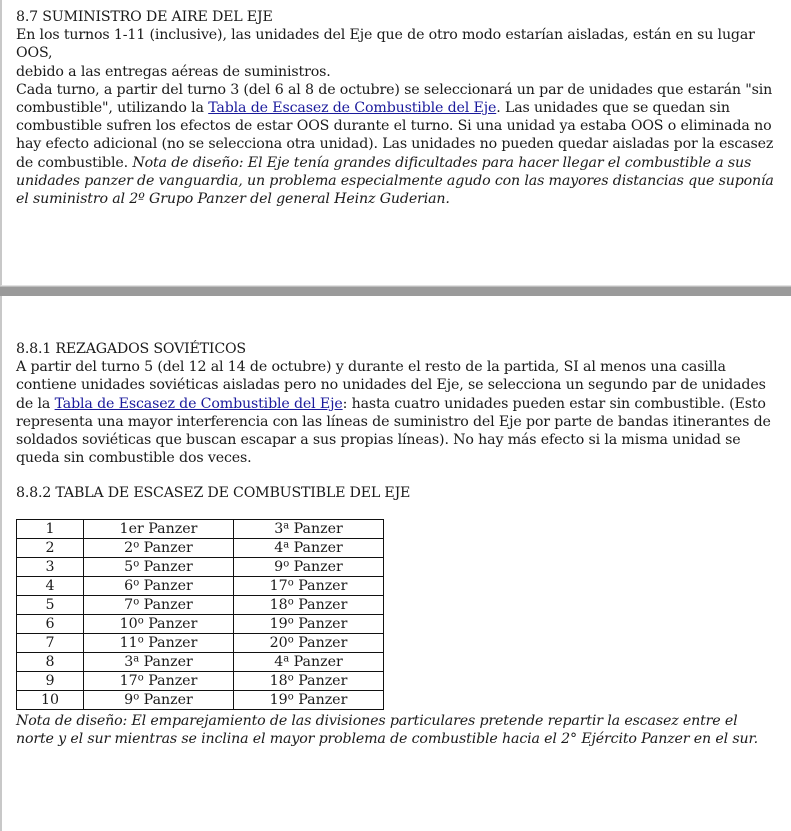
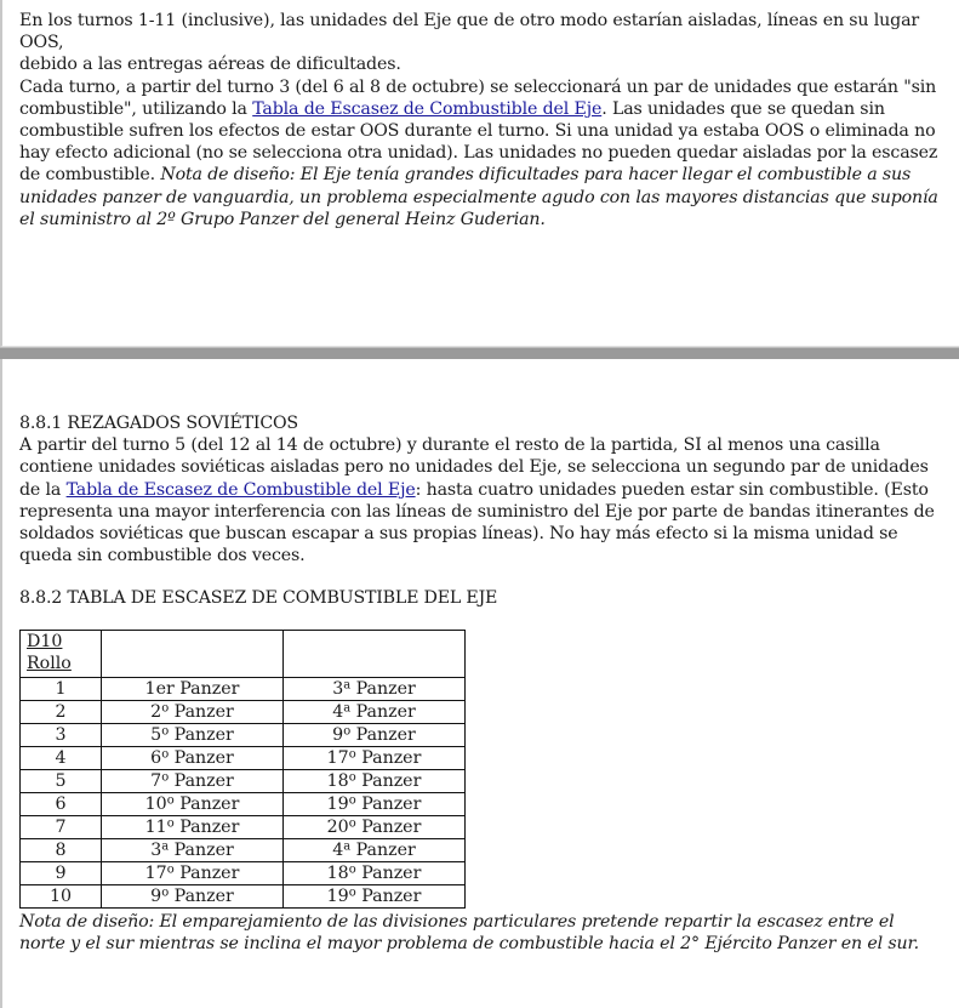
- 8.7 SUMINISTRO DE AIRE DEL EJE
- En los turnos 1-11 (inclusive), las unidades del Eje que de otro modo estarían aisladas, están en su lugar OOS,
+ En los turnos 1-11 (inclusive), las unidades del Eje que de otro modo estarían aisladas, líneas en su lugar OOS,
- debido a las entregas aéreas de suministros.
+ debido a las entregas aéreas de dificultades.
  Cada turno, a partir del turno 3 (del 6 al 8 de octubre) se seleccionará un par de unidades que estarán "sin combustible", utilizando la Tabla de Escasez de Combustible del Eje. Las unidades que se quedan sin combustible sufren los efectos de estar OOS durante el turno. Si una unidad ya estaba OOS o eliminada no hay efecto adicional (no se selecciona otra unidad). Las unidades no pueden quedar aisladas por la escasez de combustible. Nota de diseño: El Eje tenía grandes dificultades para hacer llegar el combustible a sus unidades panzer de vanguardia, un problema especialmente agudo con las mayores distancias que suponía el suministro al 2º Grupo Panzer del general Heinz Guderian.
  8.8.1 REZAGADOS SOVIÉTICOS
  A partir del turno 5 (del 12 al 14 de octubre) y durante el resto de la partida, SI al menos una casilla contiene unidades soviéticas aisladas pero no unidades del Eje, se selecciona un segundo par de unidades de la Tabla de Escasez de Combustible del Eje: hasta cuatro unidades pueden estar sin combustible. (Esto representa una mayor interferencia con las líneas de suministro del Eje por parte de bandas itinerantes de soldados soviéticas que buscan escapar a sus propias líneas). No hay más efecto si la misma unidad se queda sin combustible dos veces.
  8.8.2 TABLA DE ESCASEZ DE COMBUSTIBLE DEL EJE
+ D10 Rollo
  1	1er Panzer	3a Panzer
  2	2o Panzer	4a Panzer
  3	5o Panzer	9o Panzer
  4	6o Panzer	17o Panzer
  5	7o Panzer	18o Panzer
  6	10o Panzer	19o Panzer
  7	11o Panzer	20o Panzer
  8	3a Panzer	4a Panzer
  9	17o Panzer	18o Panzer
  10	9o Panzer	19o Panzer
  Nota de diseño: El emparejamiento de las divisiones particulares pretende repartir la escasez entre el norte y el sur mientras se inclina el mayor problema de combustible hacia el 2° Ejército Panzer en el sur.
